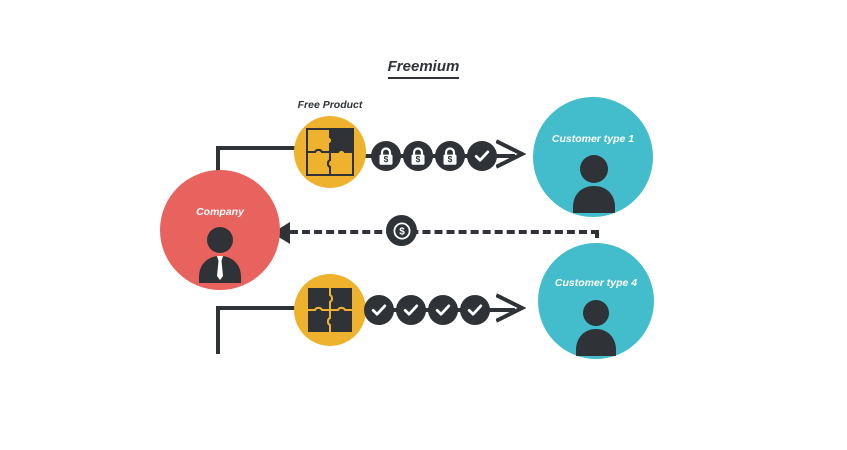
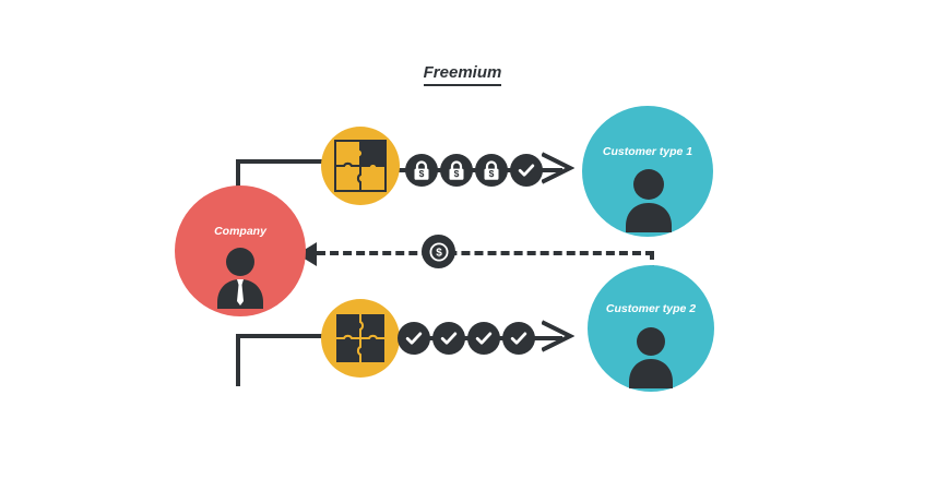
  Freemium
  $
  $
  $
  $
- Free Product
  Company
  Customer type 1
- Customer type 4
+ Customer type 2
